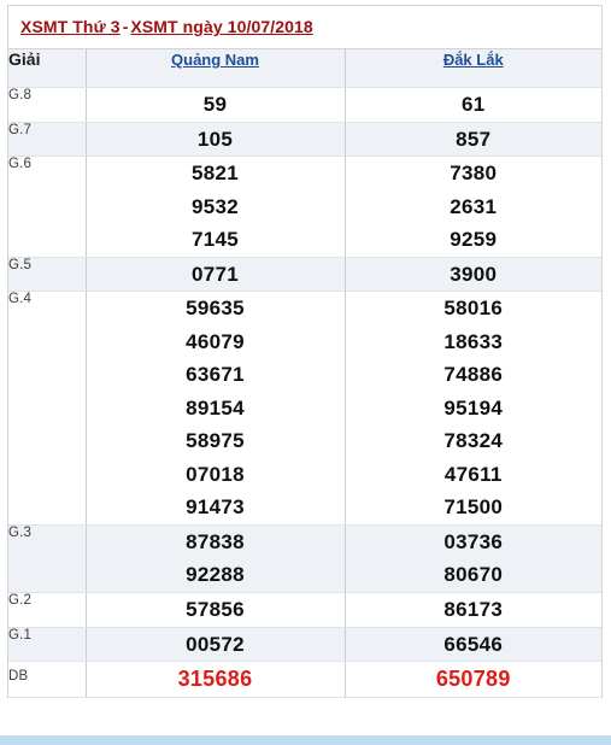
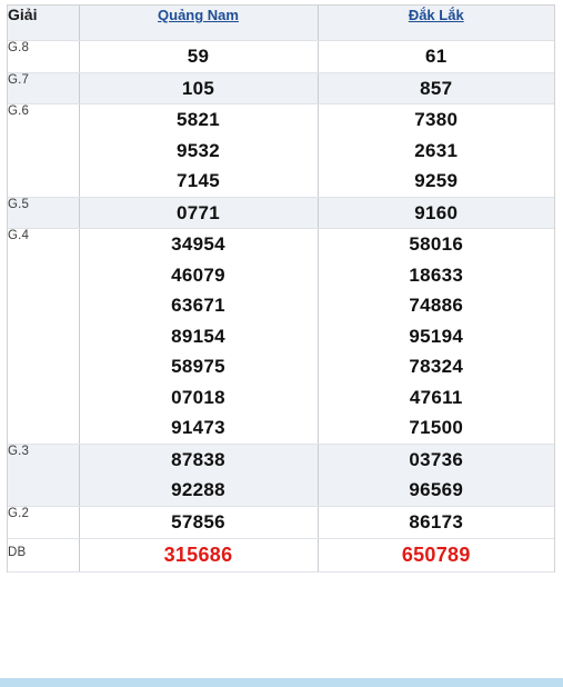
- XSMT Thứ 3 - XSMT ngày 10/07/2018
  Giải	Quảng Nam	Đắk Lắk
  G.8	59	61
  G.7	105	857
  G.6	582195327145	738026319259
- G.5	0771	3900
+ G.5	0771	9160
- G.4	59635460796367189154589750701891473	58016186337488695194783244761171500
+ G.4	34954460796367189154589750701891473	58016186337488695194783244761171500
- G.3	8783892288	0373680670
+ G.3	8783892288	0373696569
  G.2	57856	86173
- G.1	00572	66546
  DB	315686	650789
